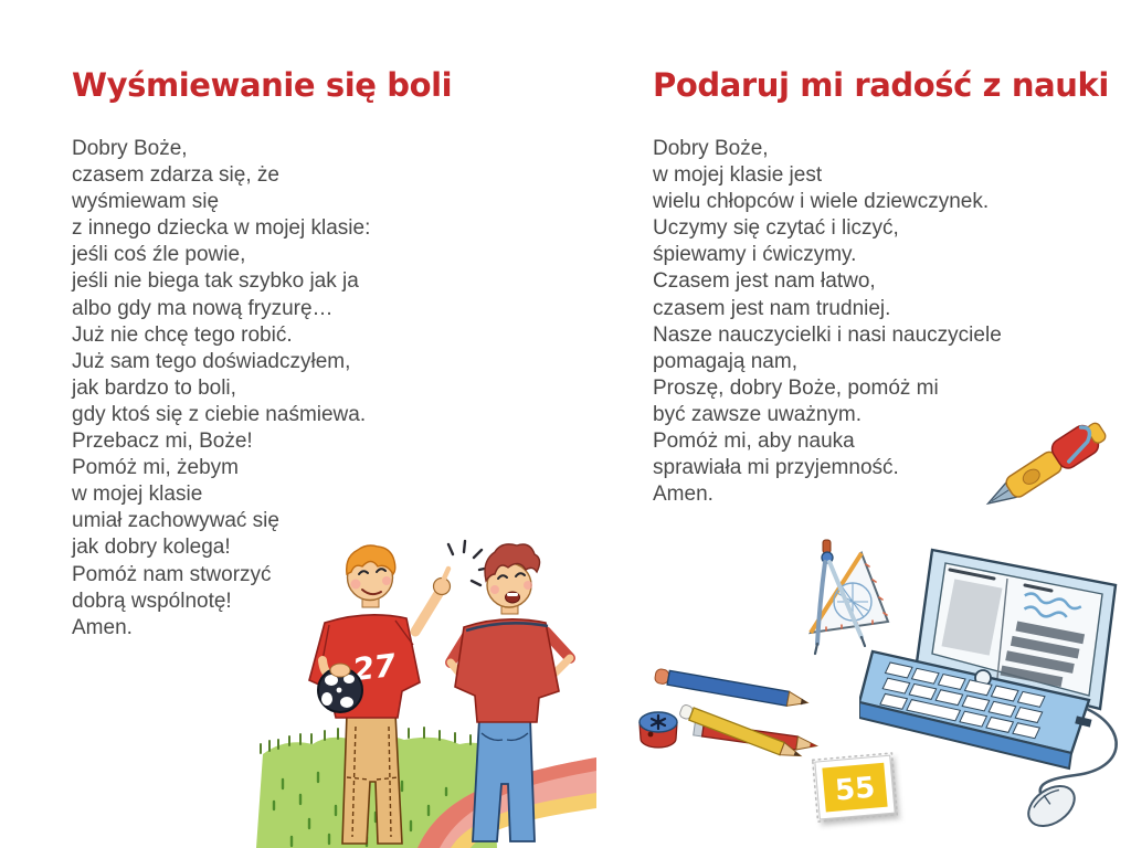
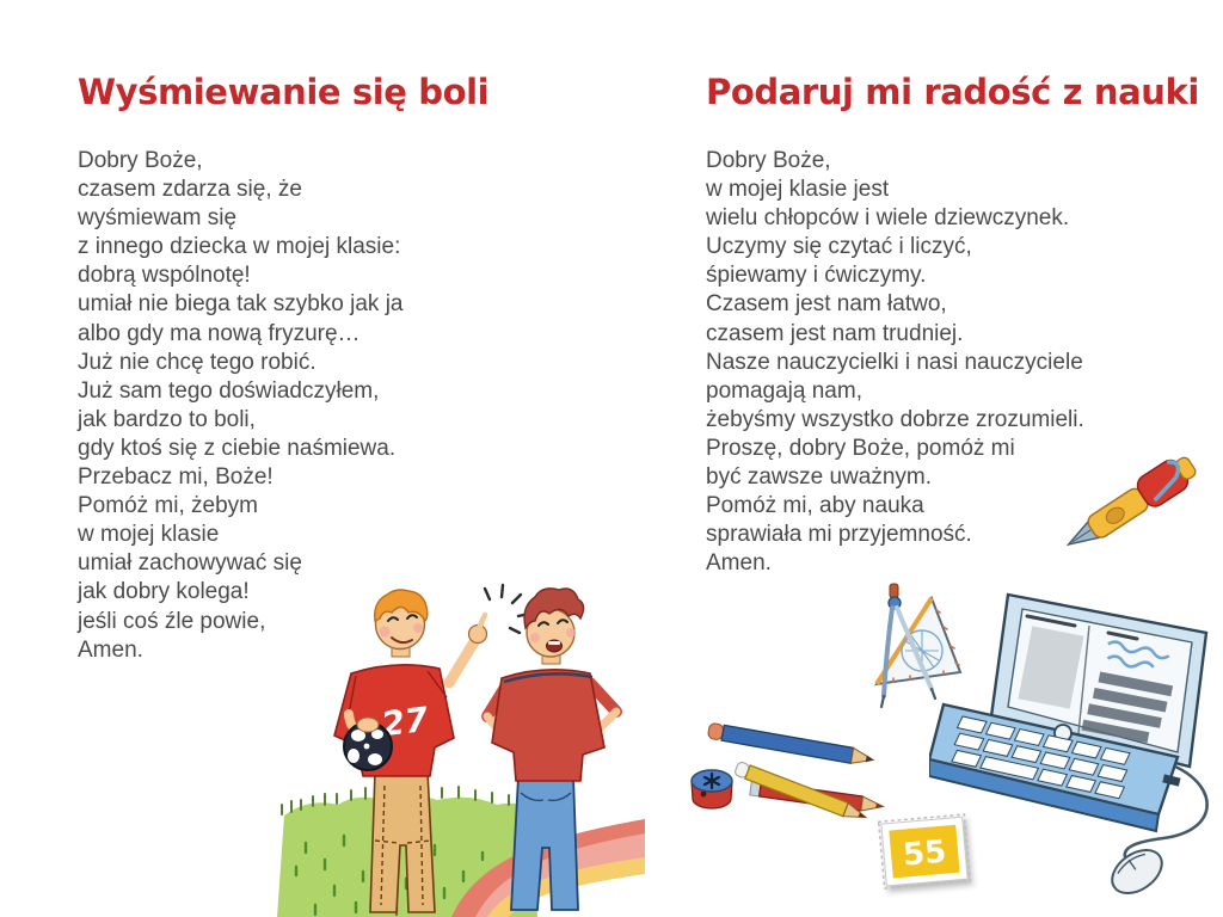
  Wyśmiewanie się boli
  Dobry Boże,
  czasem zdarza się, że
  wyśmiewam się
  z innego dziecka w mojej klasie:
- jeśli coś źle powie,
+ dobrą wspólnotę!
- jeśli nie biega tak szybko jak ja
+ umiał nie biega tak szybko jak ja
  albo gdy ma nową fryzurę…
  Już nie chcę tego robić.
  Już sam tego doświadczyłem,
  jak bardzo to boli,
  gdy ktoś się z ciebie naśmiewa.
  Przebacz mi, Boże!
  Pomóż mi, żebym
  w mojej klasie
  umiał zachowywać się
  jak dobry kolega!
- Pomóż nam stworzyć
- dobrą wspólnotę!
+ jeśli coś źle powie,
  Amen.
  Podaruj mi radość z nauki
  Dobry Boże,
  w mojej klasie jest
  wielu chłopców i wiele dziewczynek.
  Uczymy się czytać i liczyć,
  śpiewamy i ćwiczymy.
  Czasem jest nam łatwo,
  czasem jest nam trudniej.
  Nasze nauczycielki i nasi nauczyciele
  pomagają nam,
+ żebyśmy wszystko dobrze zrozumieli.
  Proszę, dobry Boże, pomóż mi
  być zawsze uważnym.
  Pomóż mi, aby nauka
  sprawiała mi przyjemność.
  Amen.
